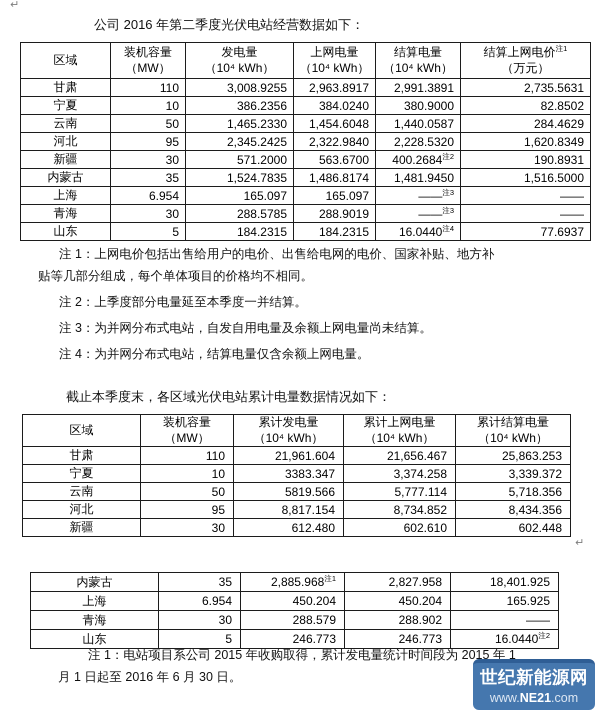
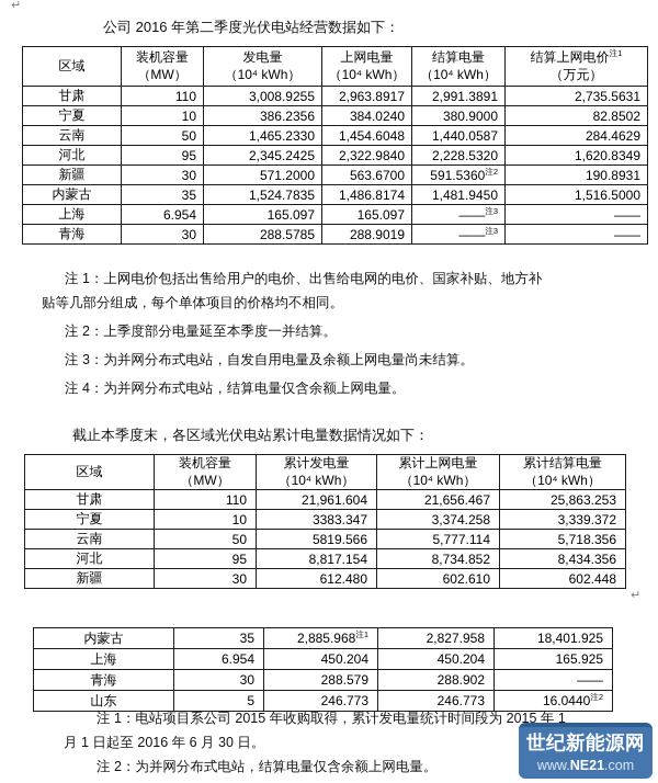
  ↵
  公司 2016 年第二季度光伏电站经营数据如下：
  区域	装机容量（MW）	发电量（10⁴ kWh）	上网电量（10⁴ kWh）	结算电量（10⁴ kWh）	结算上网电价注1（万元）
  甘肃	110	3,008.9255	2,963.8917	2,991.3891	2,735.5631
  宁夏	10	386.2356	384.0240	380.9000	82.8502
  云南	50	1,465.2330	1,454.6048	1,440.0587	284.4629
  河北	95	2,345.2425	2,322.9840	2,228.5320	1,620.8349
- 新疆	30	571.2000	563.6700	400.2684注2	190.8931
+ 新疆	30	571.2000	563.6700	591.5360注2	190.8931
  内蒙古	35	1,524.7835	1,486.8174	1,481.9450	1,516.5000
  上海	6.954	165.097	165.097	——注3	——
  青海	30	288.5785	288.9019	——注3	——
- 山东	5	184.2315	184.2315	16.0440注4	77.6937
  注 1：上网电价包括出售给用户的电价、出售给电网的电价、国家补贴、地方补
  贴等几部分组成，每个单体项目的价格均不相同。
  注 2：上季度部分电量延至本季度一并结算。
  注 3：为并网分布式电站，自发自用电量及余额上网电量尚未结算。
  注 4：为并网分布式电站，结算电量仅含余额上网电量。
  截止本季度末，各区域光伏电站累计电量数据情况如下：
  区域	装机容量（MW）	累计发电量（10⁴ kWh）	累计上网电量（10⁴ kWh）	累计结算电量（10⁴ kWh）
  甘肃	110	21,961.604	21,656.467	25,863.253
  宁夏	10	3383.347	3,374.258	3,339.372
  云南	50	5819.566	5,777.114	5,718.356
  河北	95	8,817.154	8,734.852	8,434.356
  新疆	30	612.480	602.610	602.448
  ↵
  内蒙古	35	2,885.968注1	2,827.958	18,401.925
  上海	6.954	450.204	450.204	165.925
  青海	30	288.579	288.902	——
  山东	5	246.773	246.773	16.0440注2
  注 1：电站项目系公司 2015 年收购取得，累计发电量统计时间段为 2015 年 1
  月 1 日起至 2016 年 6 月 30 日。
+ 注 2：为并网分布式电站，结算电量仅含余额上网电量。
  世纪新能源网
  www.NE21.com
